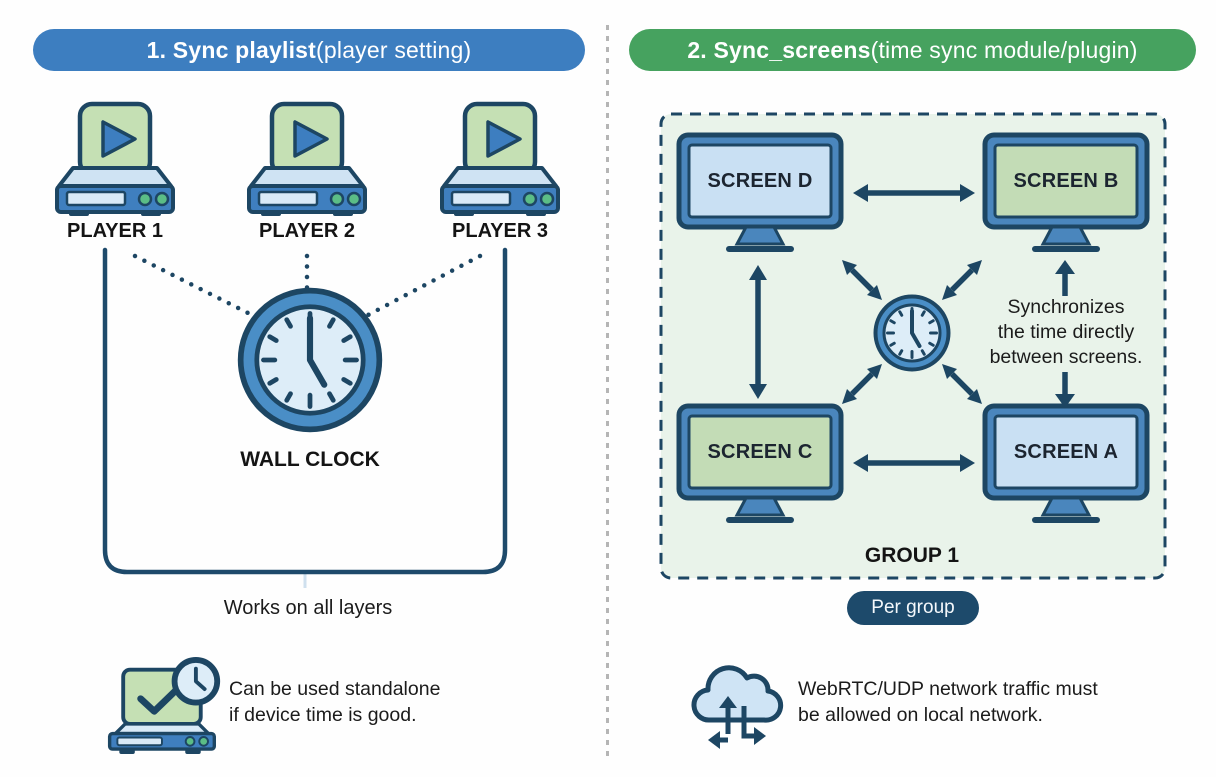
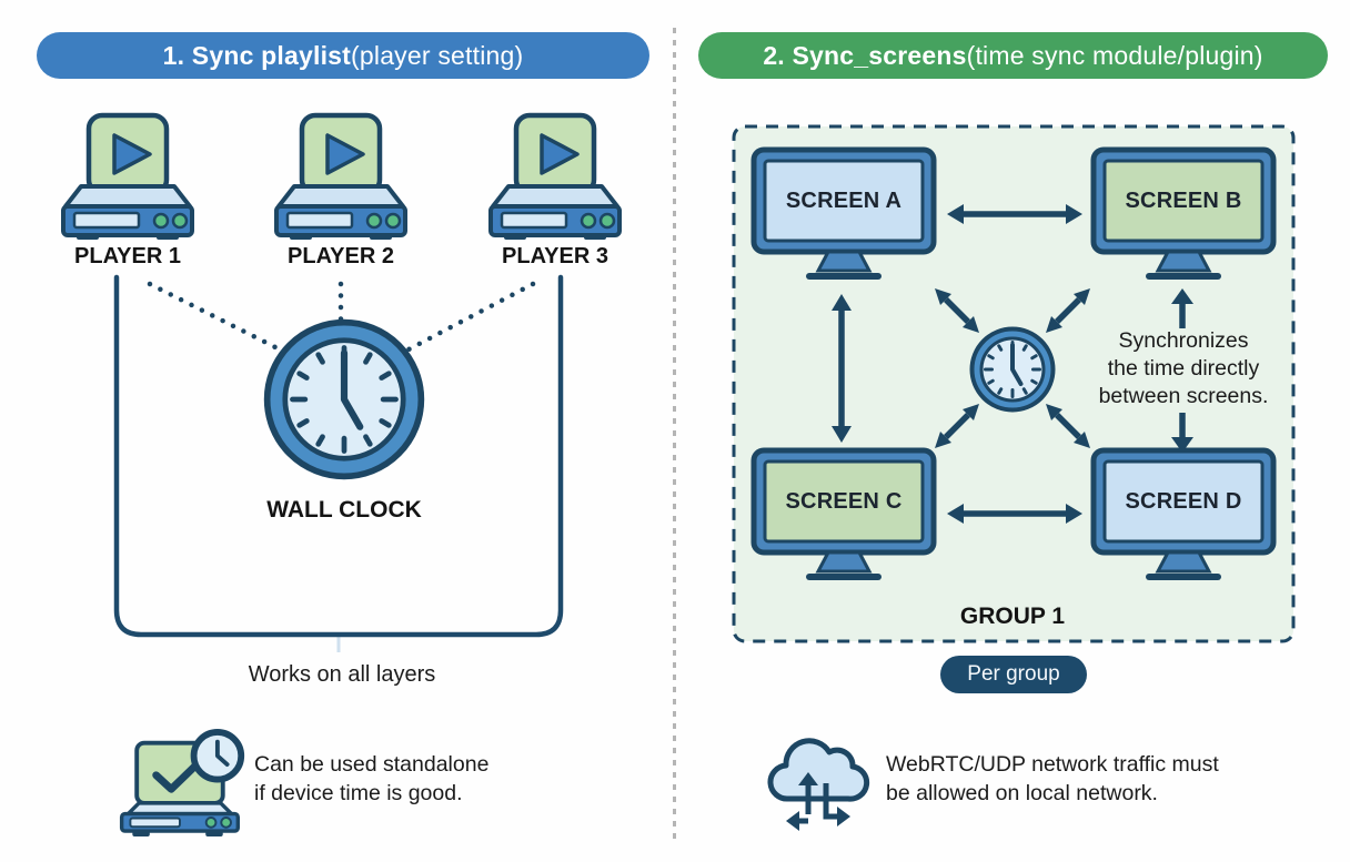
  1. Sync playlist
  (player setting)
  PLAYER 1
  PLAYER 2
  PLAYER 3
  WALL CLOCK
  Works on all layers
  Can be used standalone
  if device time is good.
  2. Sync_screens
  (time sync module/plugin)
- SCREEN D
+ SCREEN A
  SCREEN B
  SCREEN C
- SCREEN A
+ SCREEN D
  Synchronizes
  the time directly
  between screens.
  GROUP 1
  Per group
  WebRTC/UDP network traffic must
  be allowed on local network.
